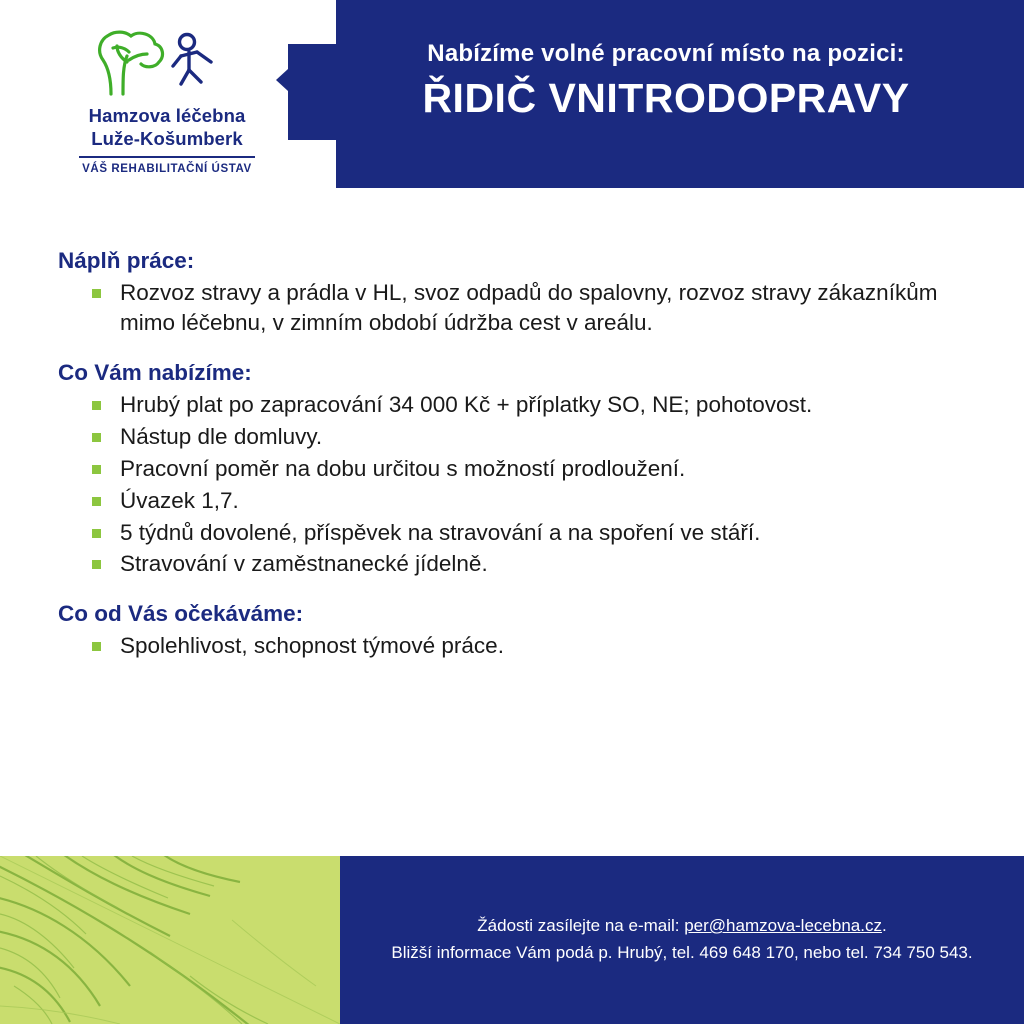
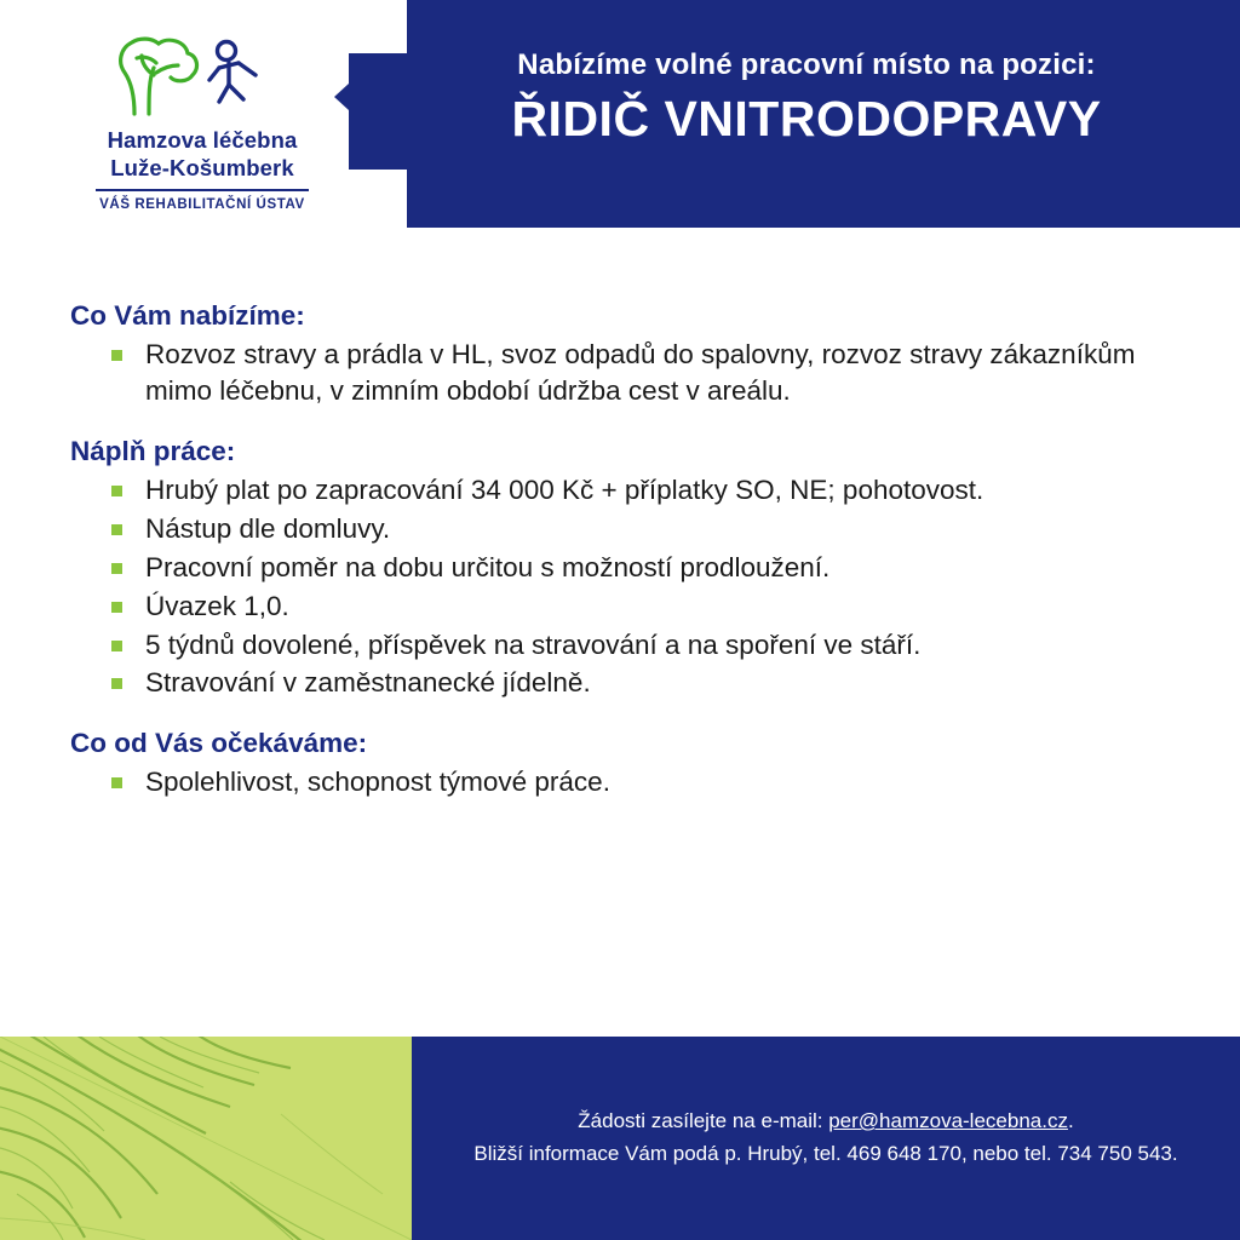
  Nabízíme volné pracovní místo na pozici:
  ŘIDIČ VNITRODOPRAVY
  Hamzova léčebna
  Luže-Košumberk
  VÁŠ REHABILITAČNÍ ÚSTAV
- Náplň práce:
+ Co Vám nabízíme:
  Rozvoz stravy a prádla v HL, svoz odpadů do spalovny, rozvoz stravy zákazníkům mimo léčebnu, v zimním období údržba cest v areálu.
- Co Vám nabízíme:
+ Náplň práce:
  Hrubý plat po zapracování 34 000 Kč + příplatky SO, NE; pohotovost.
  Nástup dle domluvy.
  Pracovní poměr na dobu určitou s možností prodloužení.
- Úvazek 1,7.
+ Úvazek 1,0.
  5 týdnů dovolené, příspěvek na stravování a na spoření ve stáří.
  Stravování v zaměstnanecké jídelně.
  Co od Vás očekáváme:
  Spolehlivost, schopnost týmové práce.
  Žádosti zasílejte na e-mail: per@hamzova-lecebna.cz.
  Bližší informace Vám podá p. Hrubý, tel. 469 648 170, nebo tel. 734 750 543.
